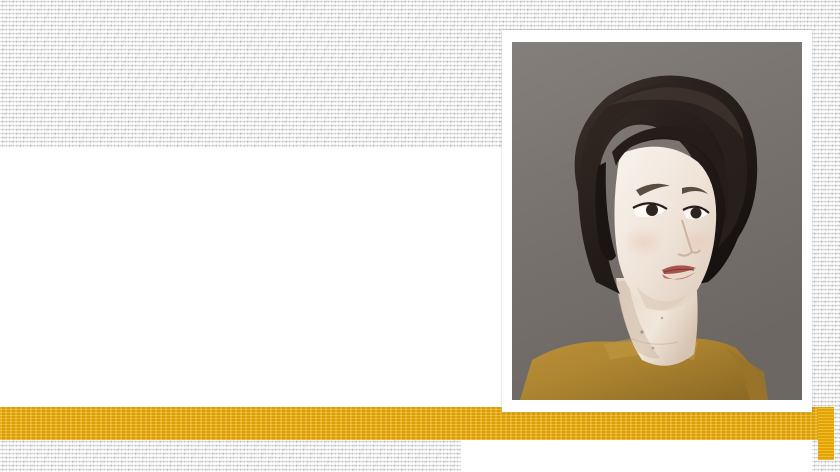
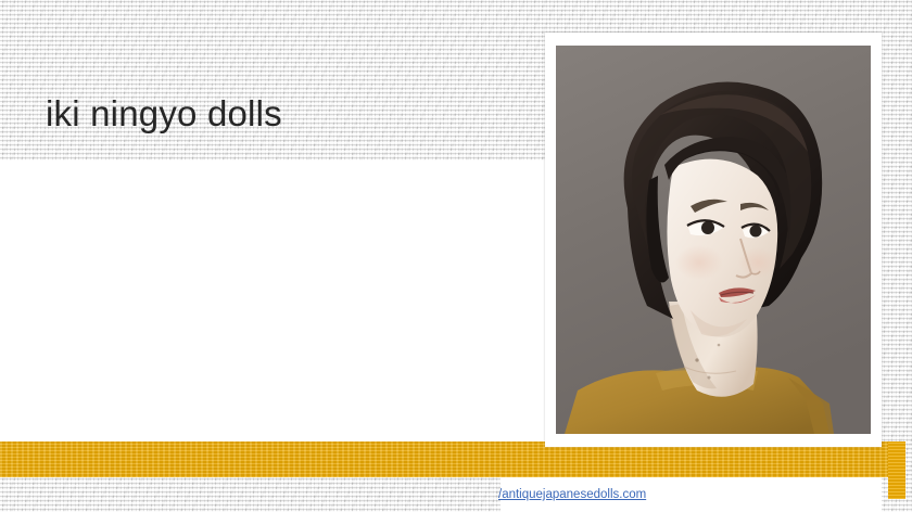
+ iki ningyo dolls
+ /antiquejapanesedolls.com
